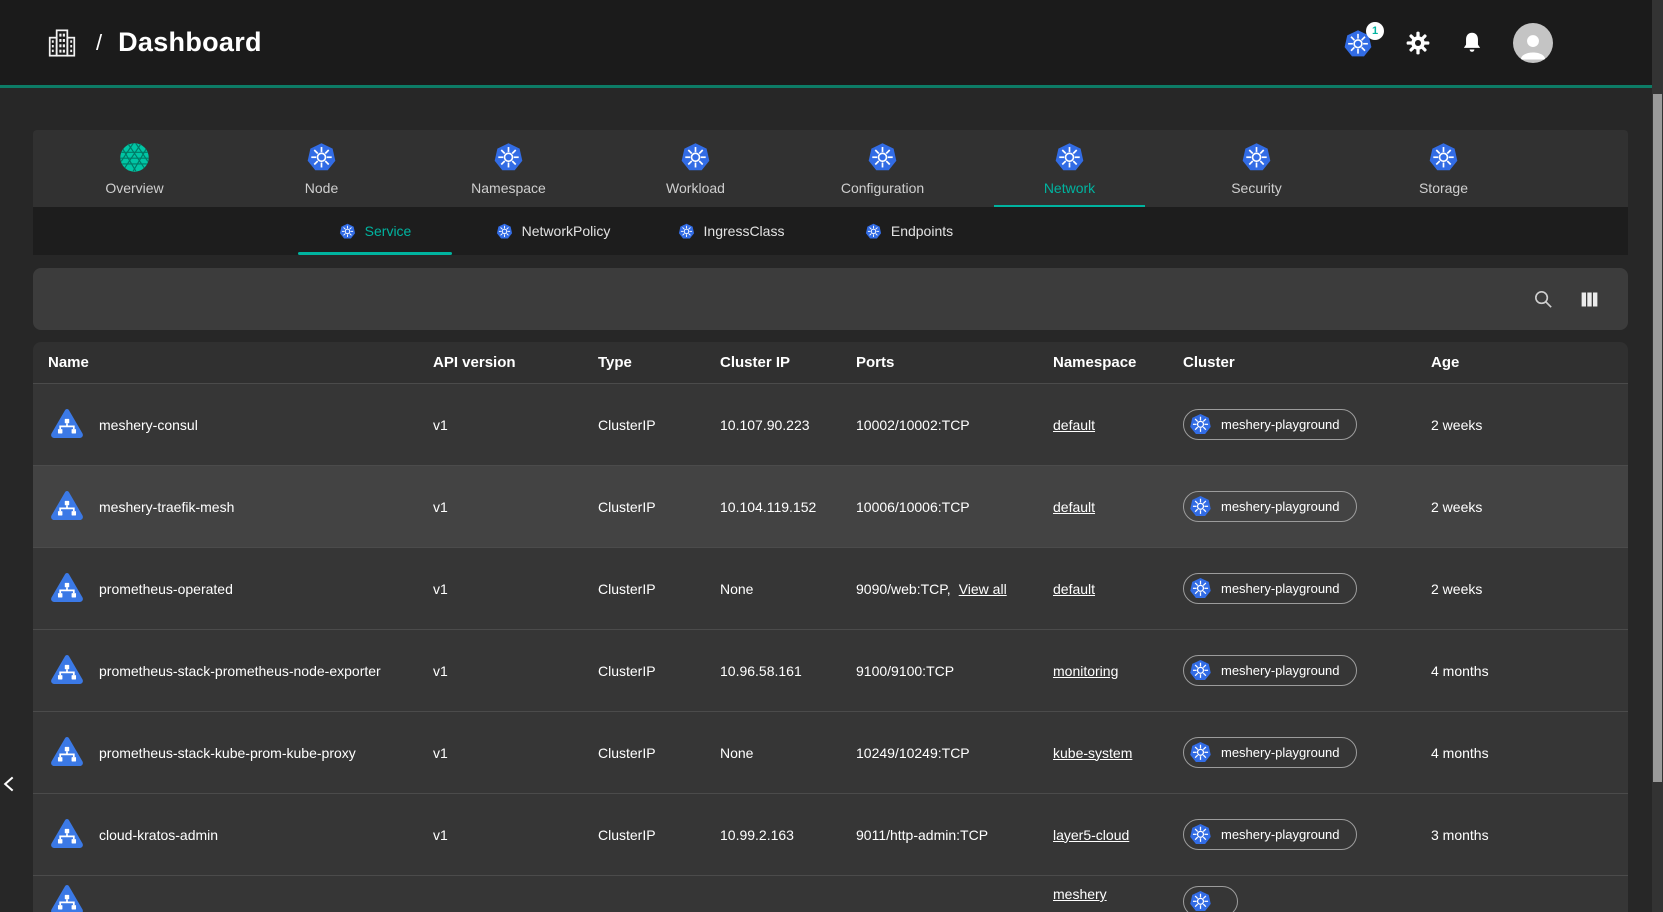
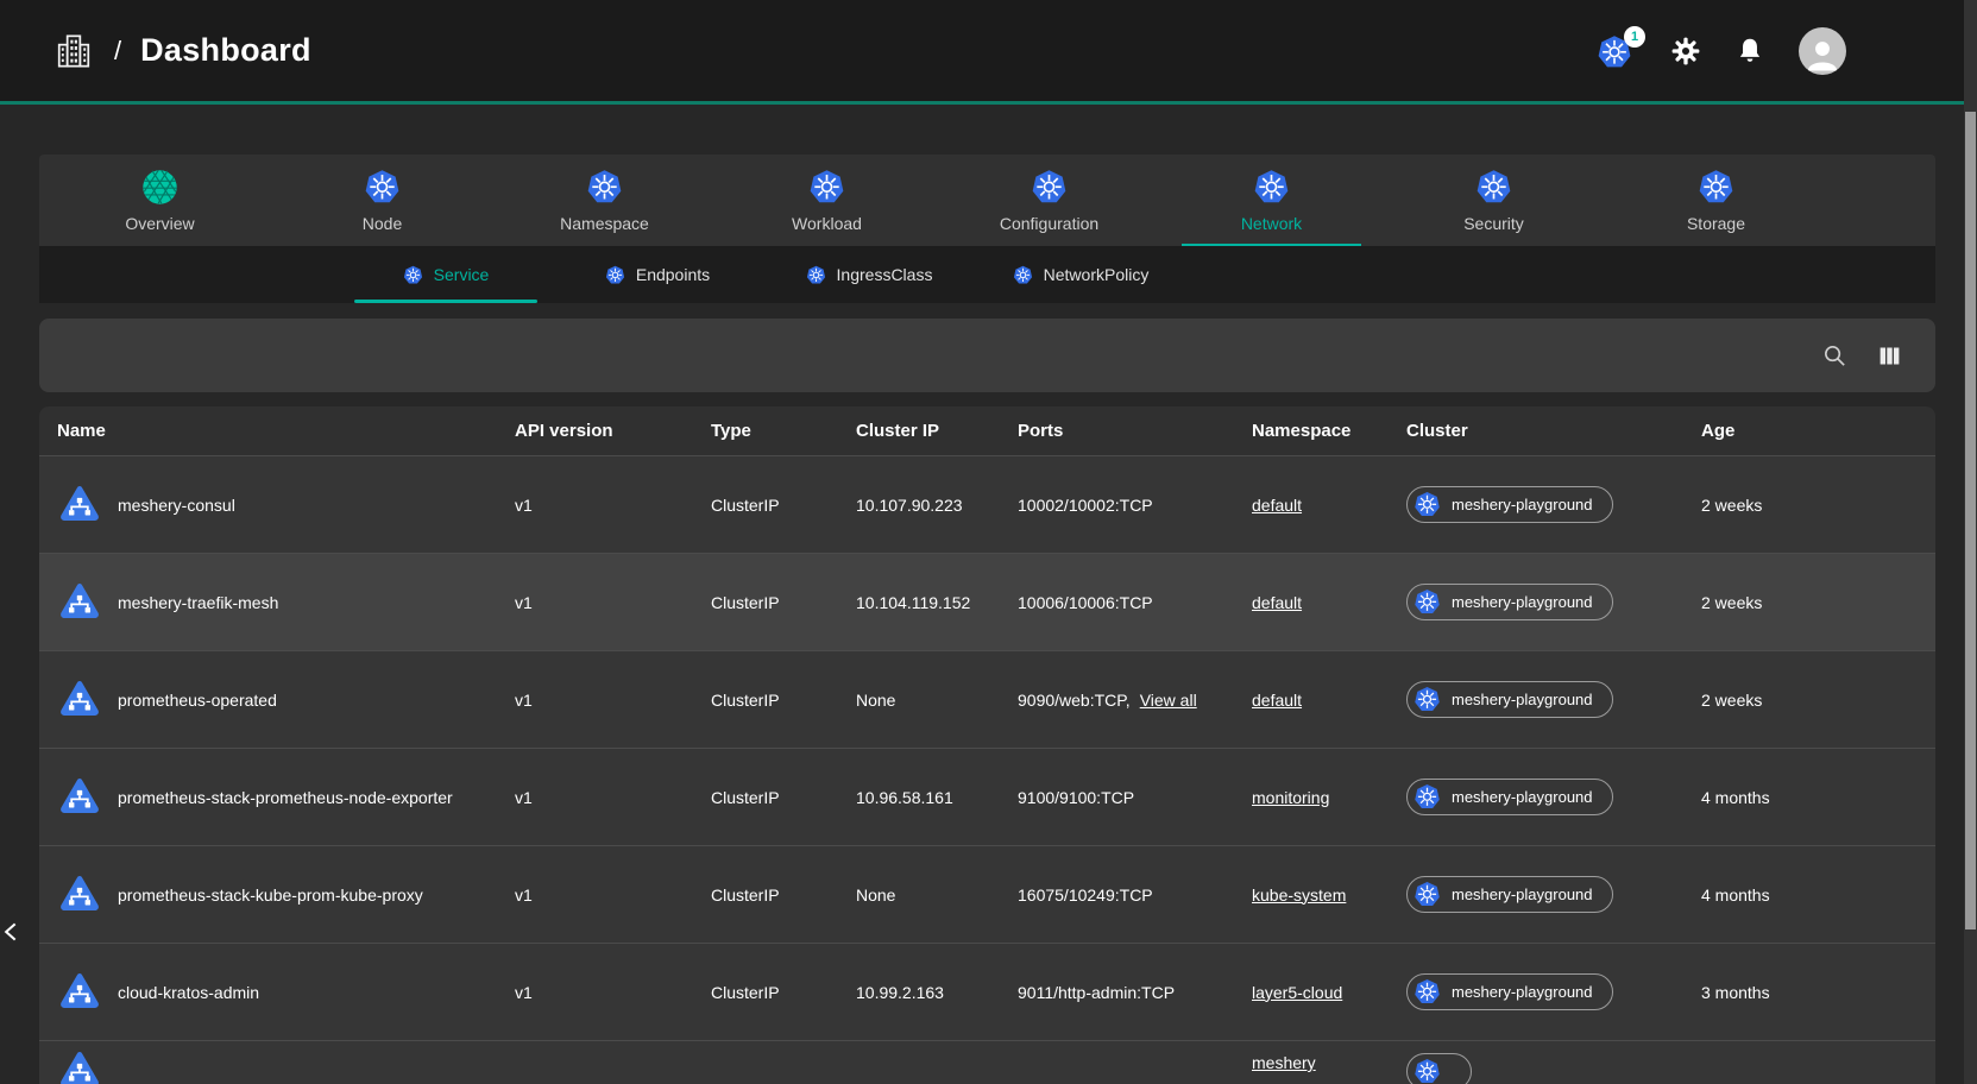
  /
  Dashboard
  1
  Overview
  Node
  Namespace
  Workload
  Configuration
  Network
  Security
  Storage
  Service
- NetworkPolicy
+ Endpoints
  IngressClass
- Endpoints
+ NetworkPolicy
  Name
  API version
  Type
  Cluster IP
  Ports
  Namespace
  Cluster
  Age
  meshery-consul
  v1
  ClusterIP
  10.107.90.223
  10002/10002:TCP
  default
  meshery-playground
  2 weeks
  meshery-traefik-mesh
  v1
  ClusterIP
  10.104.119.152
  10006/10006:TCP
  default
  meshery-playground
  2 weeks
  prometheus-operated
  v1
  ClusterIP
  None
  9090/web:TCP, View all
  default
  meshery-playground
  2 weeks
  prometheus-stack-prometheus-node-exporter
  v1
  ClusterIP
  10.96.58.161
  9100/9100:TCP
  monitoring
  meshery-playground
  4 months
  prometheus-stack-kube-prom-kube-proxy
  v1
  ClusterIP
  None
- 10249/10249:TCP
+ 16075/10249:TCP
  kube-system
  meshery-playground
  4 months
  cloud-kratos-admin
  v1
  ClusterIP
  10.99.2.163
  9011/http-admin:TCP
  layer5-cloud
  meshery-playground
  3 months
  meshery
